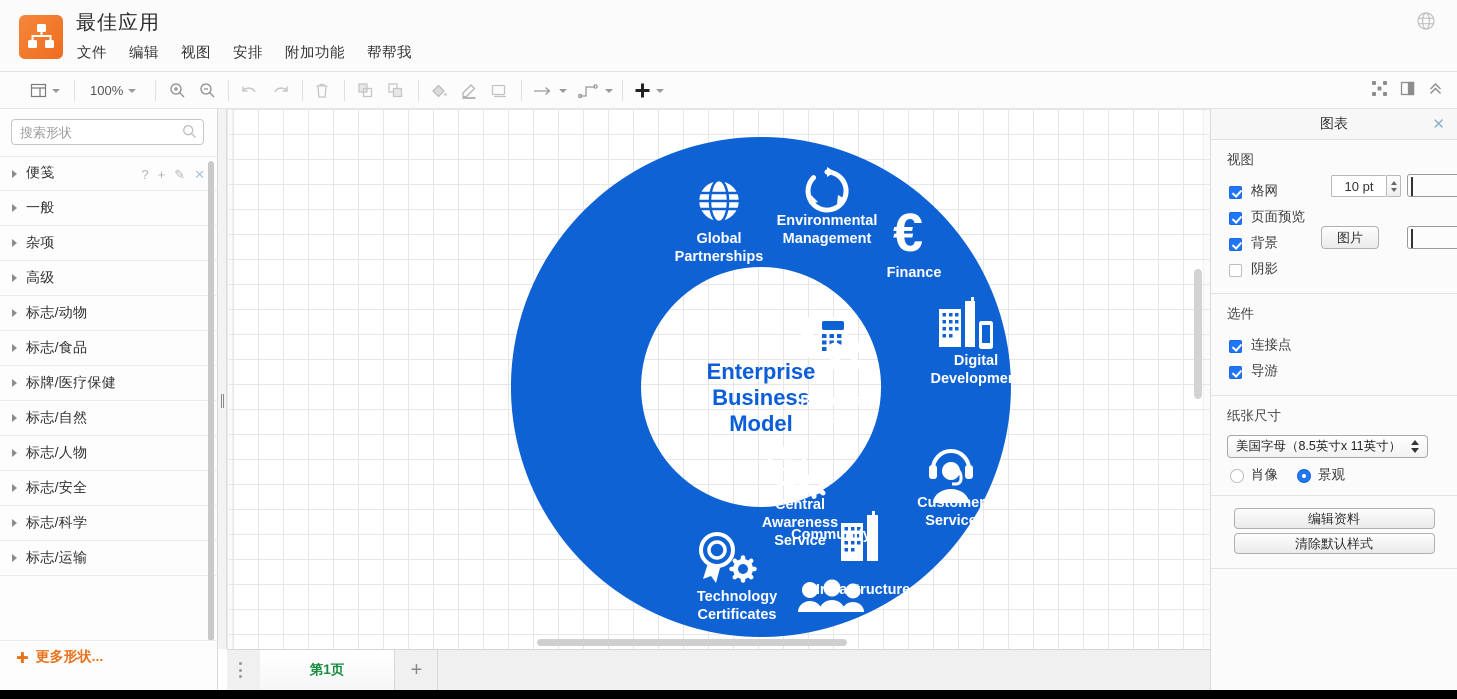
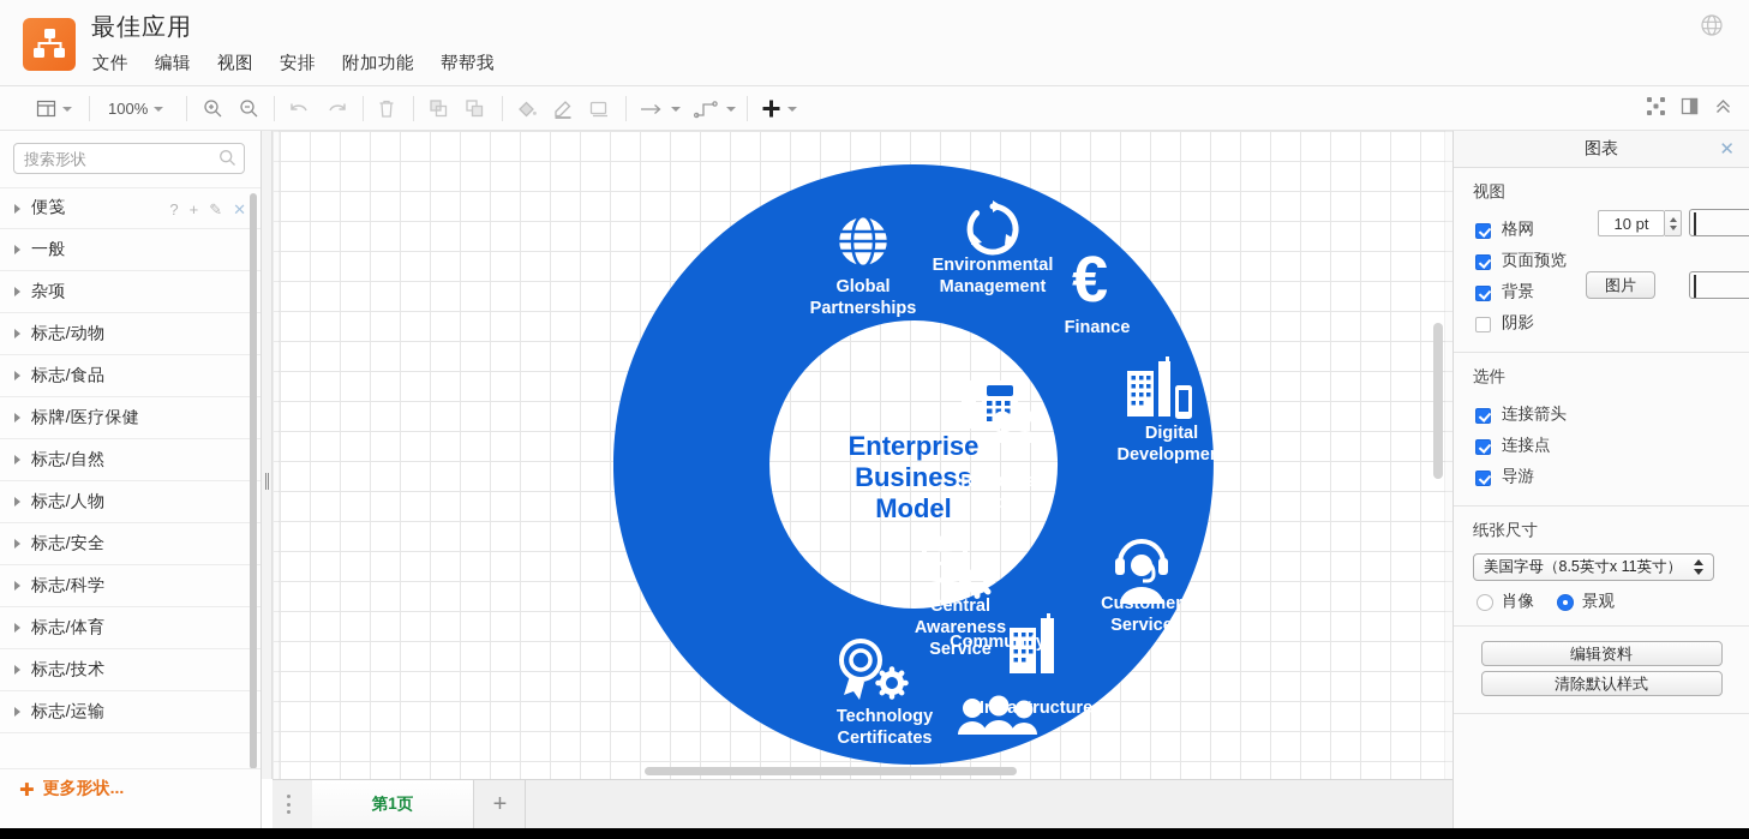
  最佳应用
  文件
  编辑
  视图
  安排
  附加功能
  帮帮我
  100%
  搜索形状
  便笺
  ?
  +
  ✎
  ✕
  一般
  杂项
- 高级
  标志/动物
  标志/食品
  标牌/医疗保健
  标志/自然
  标志/人物
  标志/安全
  标志/科学
+ 标志/体育
+ 标志/技术
  标志/运输
  ✚
  更多形状...
  Enterprise
  Business
  Model
  Global
  Partnerships
  Environmental
  Management
  €
  Finance
  Digital
  Developme
  Customer
  Service
  Technology
  Certificates
  Community
  Central
  Awareness
  Service
  Response
  Group
  图表
  ✕
  视图
  格网
  10 pt
  页面预览
  背景
  图片
  阴影
  选件
+ 连接箭头
  连接点
  导游
  纸张尺寸
  美国字母（8.5英寸x 11英寸）
  肖像
  景观
  编辑资料
  清除默认样式
  第1页
  +
